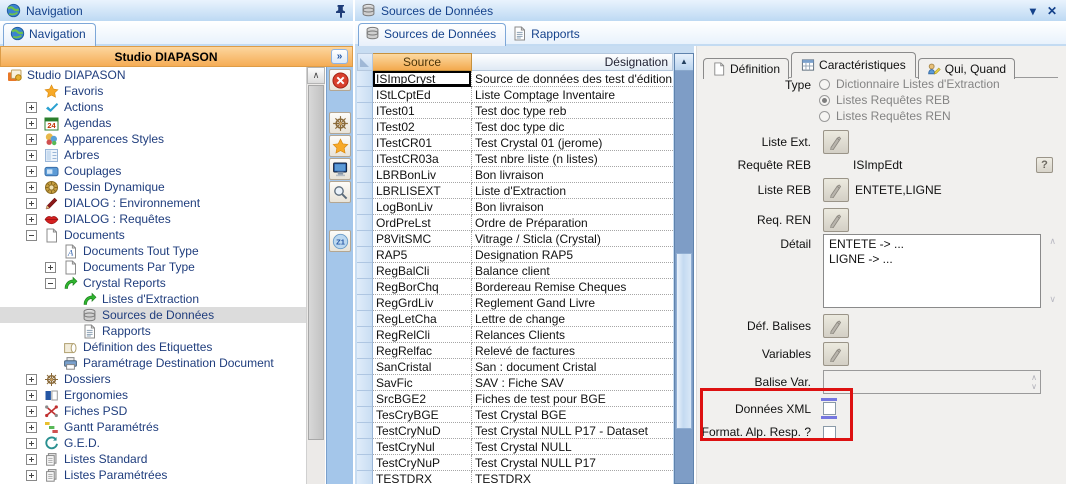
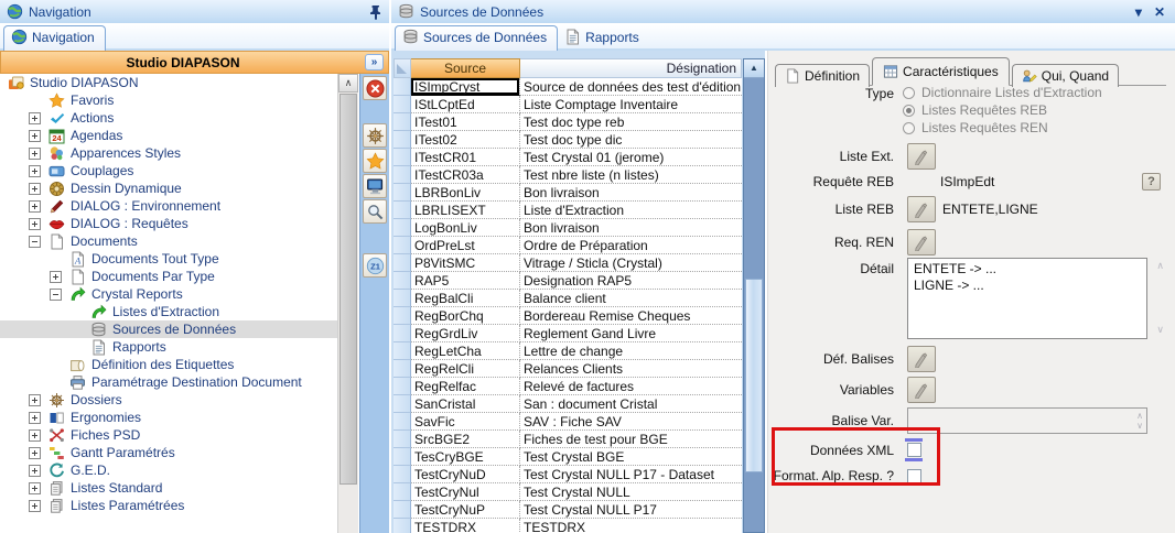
  Navigation
  Navigation
  Studio DIAPASON
  »
  Studio DIAPASON
  Favoris
  Actions
  24
  Agendas
  Apparences Styles
- Arbres
  Couplages
  Dessin Dynamique
  DIALOG : Environnement
  DIALOG : Requêtes
  Documents
  A
  Documents Tout Type
  Documents Par Type
  Crystal Reports
  Listes d'Extraction
  Sources de Données
  Rapports
  Définition des Etiquettes
  Paramétrage Destination Document
  Dossiers
  Ergonomies
  Fiches PSD
  Gantt Paramétrés
  G.E.D.
  Listes Standard
  Listes Paramétrées
  ∧
  Z1
  Sources de Données
  ▾
  ✕
  Sources de Données
  Rapports
  Source
  Désignation
  ISImpCryst
  Source de données des test d'édition
  IStLCptEd
  Liste Comptage Inventaire
  ITest01
  Test doc type reb
  ITest02
  Test doc type dic
  ITestCR01
  Test Crystal 01 (jerome)
  ITestCR03a
  Test nbre liste (n listes)
  LBRBonLiv
  Bon livraison
  LBRLISEXT
  Liste d'Extraction
  LogBonLiv
  Bon livraison
  OrdPreLst
  Ordre de Préparation
  P8VitSMC
  Vitrage / Sticla (Crystal)
  RAP5
  Designation RAP5
  RegBalCli
  Balance client
  RegBorChq
  Bordereau Remise Cheques
  RegGrdLiv
  Reglement Gand Livre
  RegLetCha
  Lettre de change
  RegRelCli
  Relances Clients
  RegRelfac
  Relevé de factures
  SanCristal
  San : document Cristal
  SavFic
  SAV : Fiche SAV
  SrcBGE2
  Fiches de test pour BGE
  TesCryBGE
  Test Crystal BGE
  TestCryNuD
  Test Crystal NULL P17 - Dataset
  TestCryNul
  Test Crystal NULL
  TestCryNuP
  Test Crystal NULL P17
  TESTDRX
  TESTDRX
  ▲
  Définition
  Caractéristiques
  Qui, Quand
  Type
  Dictionnaire Listes d'Extraction
  Listes Requêtes REB
  Listes Requêtes REN
  Liste Ext.
  Requête REB
  ISImpEdt
  ?
  Liste REB
  ENTETE,LIGNE
  Req. REN
  Détail
  ENTETE -> ...
  LIGNE -> ...
  ∧
  ∨
  Déf. Balises
  Variables
  Balise Var.
  ∧
  ∨
  Données XML
  Format. Alp. Resp. ?
